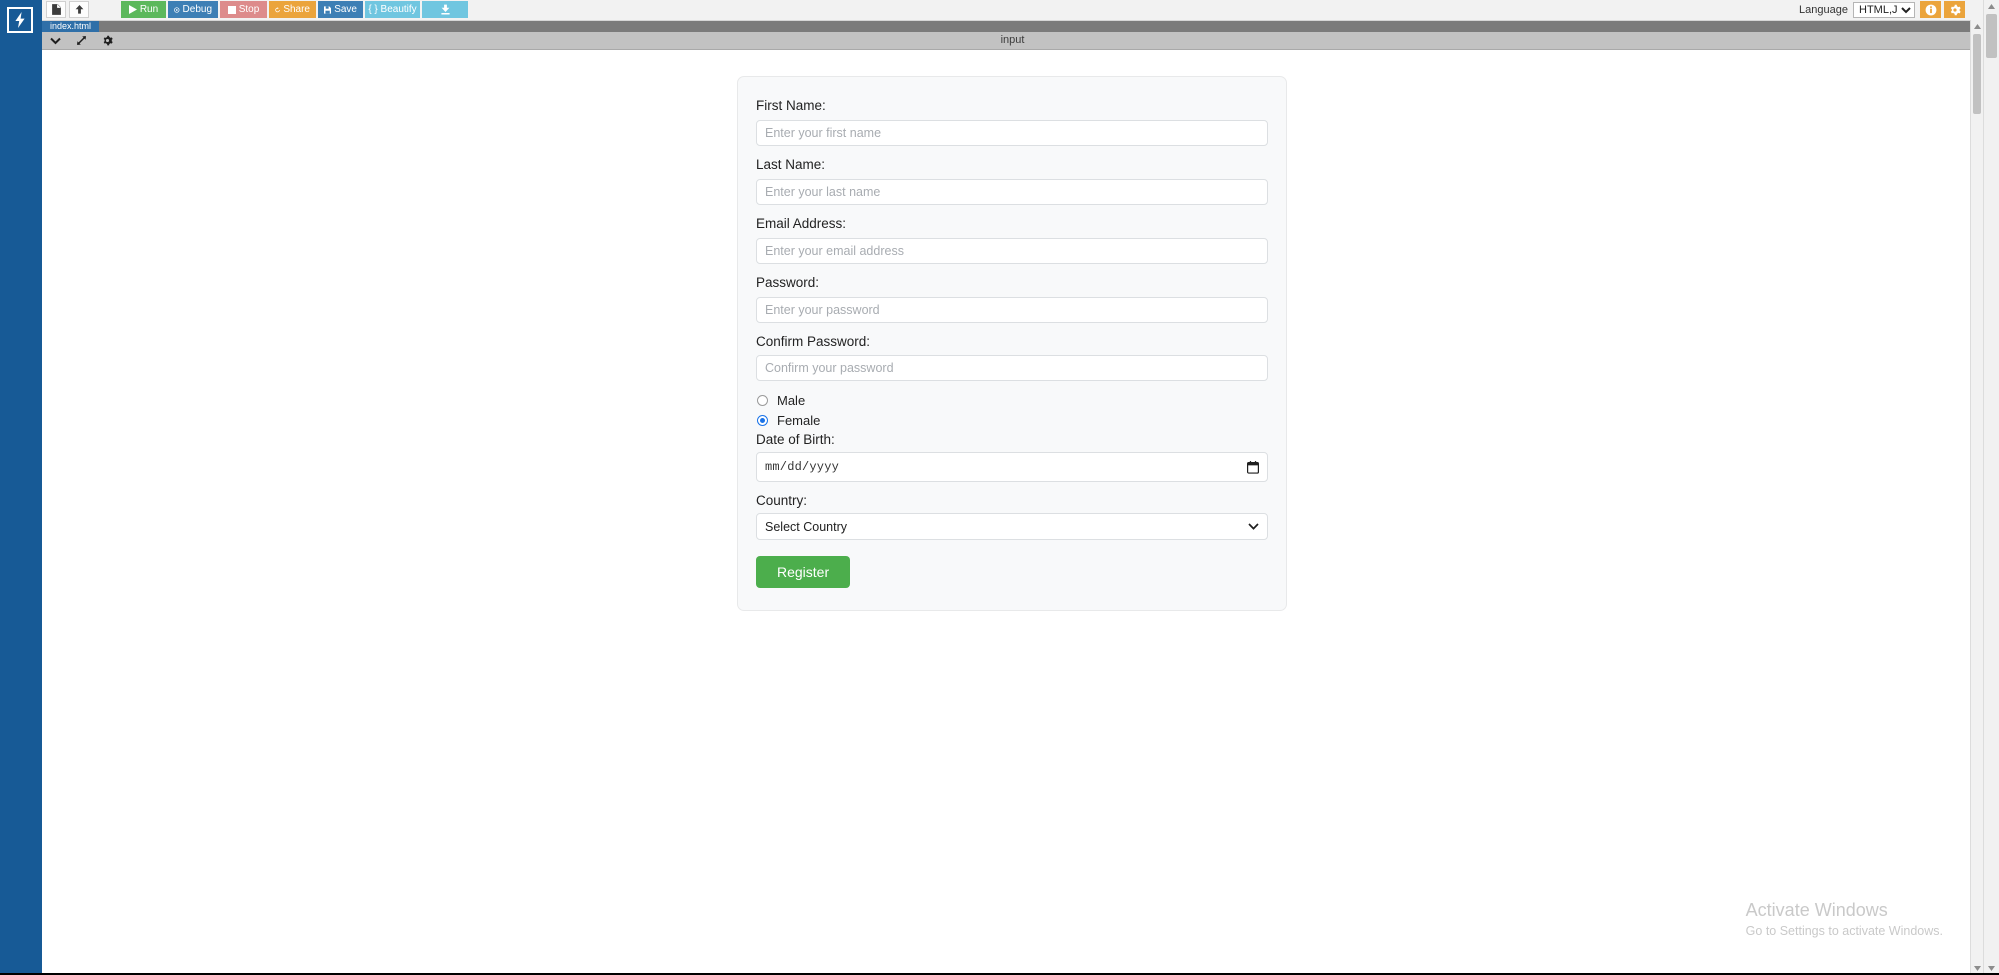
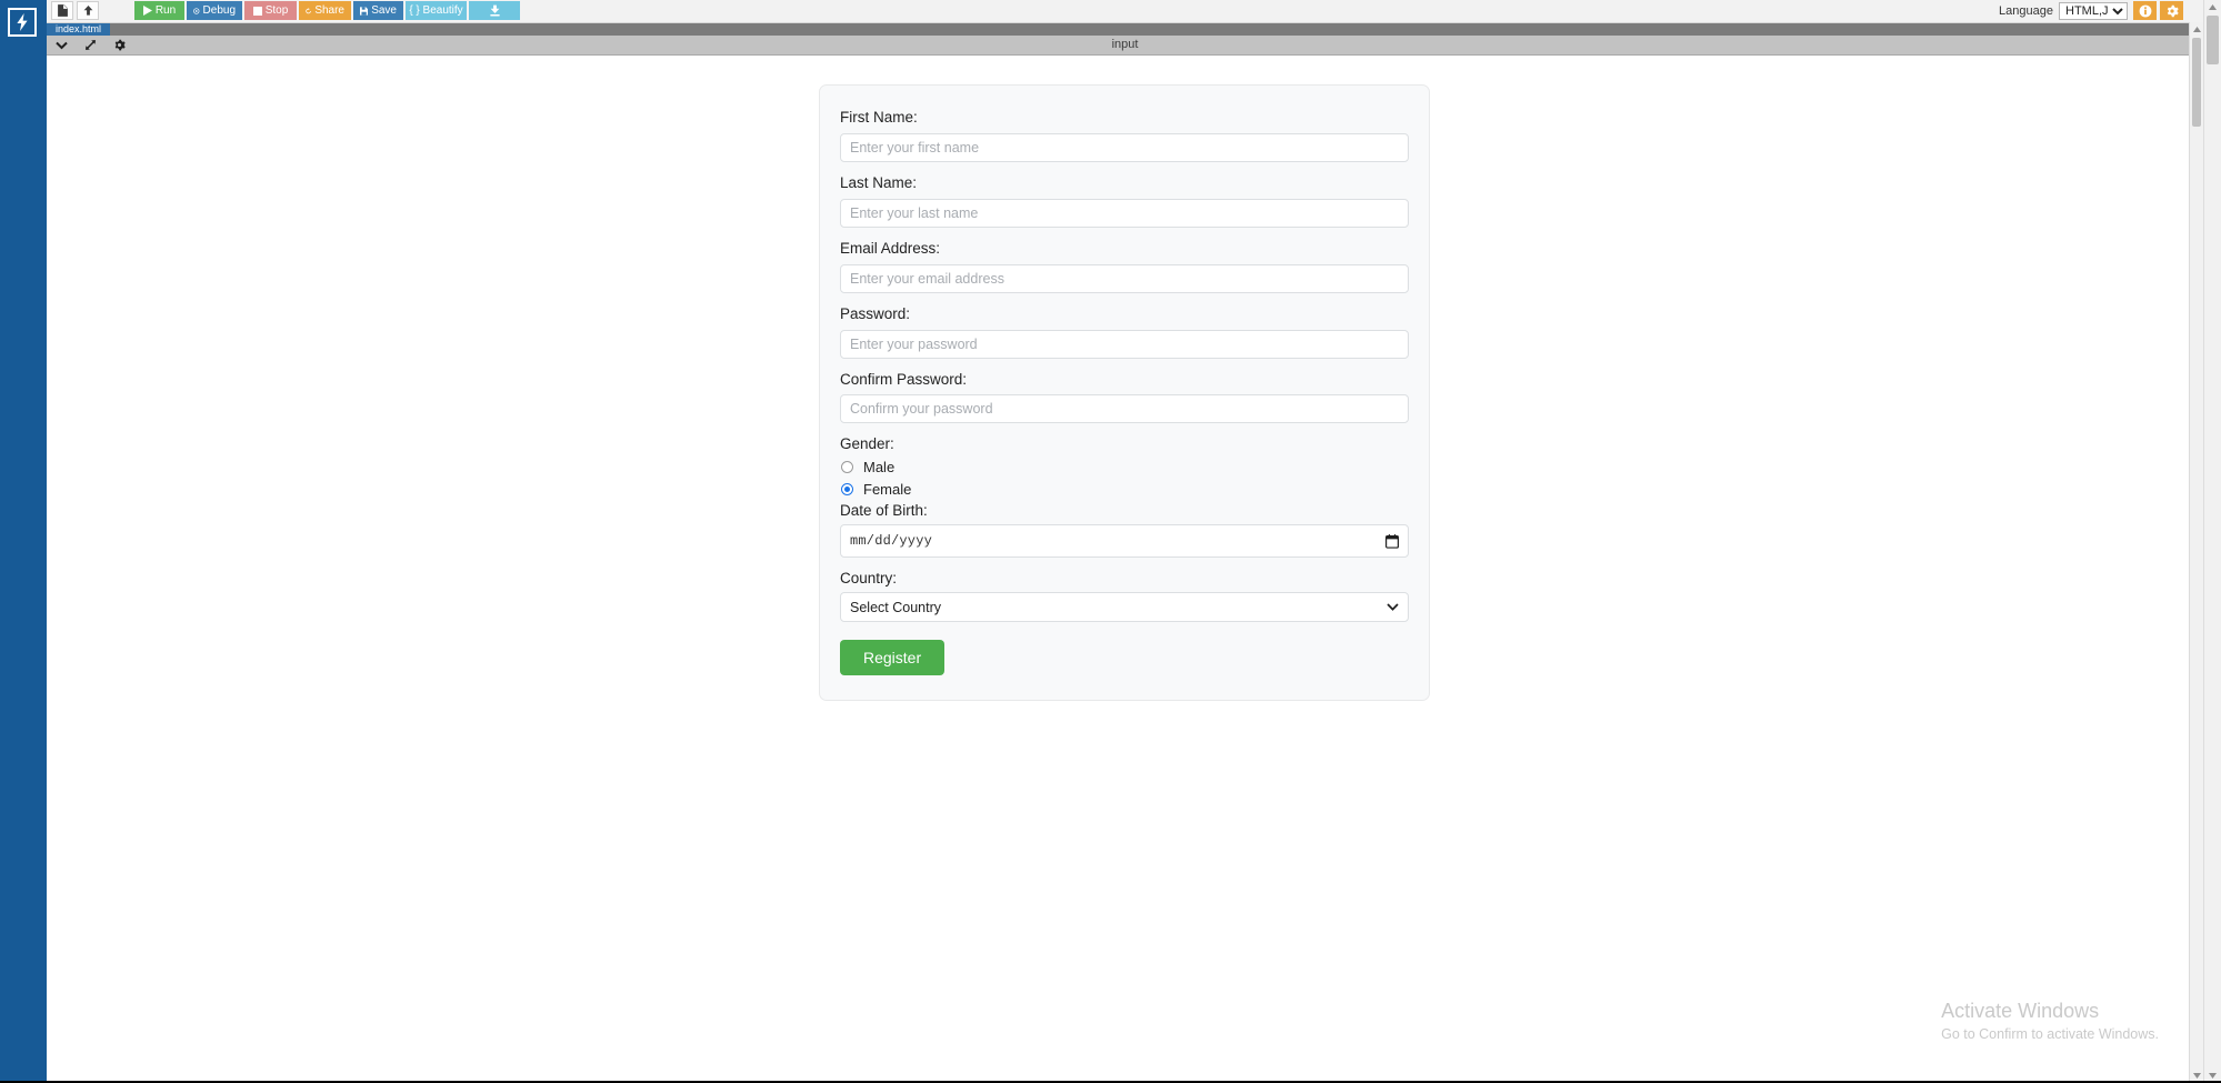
  Run
  Debug
  Stop
  Share
  Save
  { } Beautify
  Language
  index.html
  input
  First Name:
  Enter your first name
  Last Name:
  Enter your last name
  Email Address:
  Enter your email address
  Password:
  Enter your password
  Confirm Password:
  Confirm your password
+ Gender:
  Male
  Female
  Date of Birth:
  mm/dd/yyyy
  Country:
  Select Country
  Register
  Activate Windows
- Go to Settings to activate Windows.
+ Go to Confirm to activate Windows.
